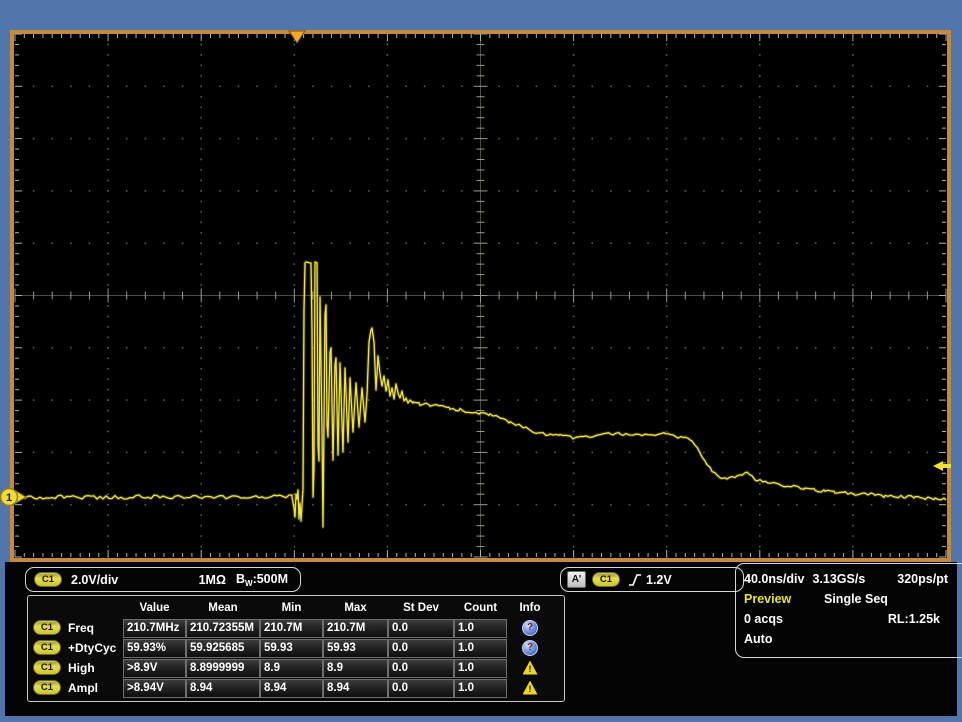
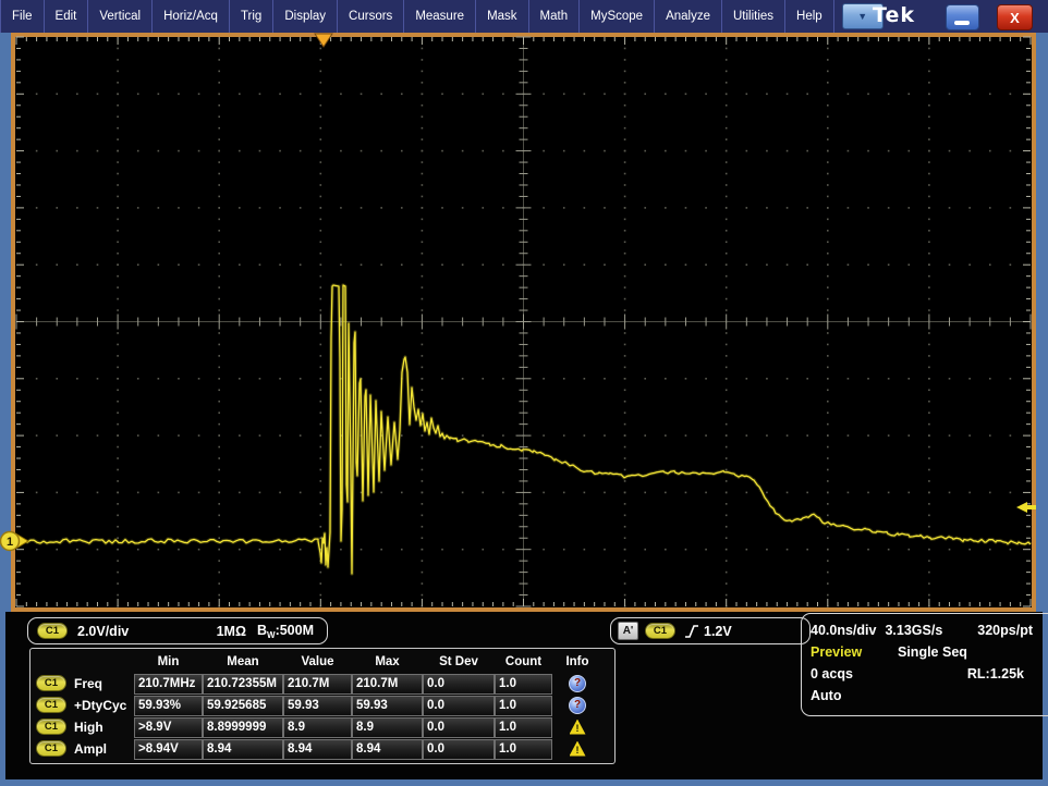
+ File
+ Edit
+ Vertical
+ Horiz/Acq
+ Trig
+ Display
+ Cursors
+ Measure
+ Mask
+ Math
+ MyScope
+ Analyze
+ Utilities
+ Help
+ ▼
+ Tek
+ X
  1
  C1
  2.0V/div
  1MΩ
  BW:500M
  A'
  C1
  1.2V
  40.0ns/div
  3.13GS/s
  320ps/pt
  Preview
  Single Seq
  0 acqs
  RL:1.25k
  Auto
- Value
+ Min
  Mean
- Min
+ Value
  Max
  St Dev
  Count
  Info
  C1
  Freq
  210.7MHz
  210.72355M
  210.7M
  210.7M
  0.0
  1.0
  ?
  C1
  +DtyCyc
  59.93%
  59.925685
  59.93
  59.93
  0.0
  1.0
  ?
  C1
  High
  >8.9V
  8.8999999
  8.9
  8.9
  0.0
  1.0
  !
  C1
  Ampl
  >8.94V
  8.94
  8.94
  8.94
  0.0
  1.0
  !
